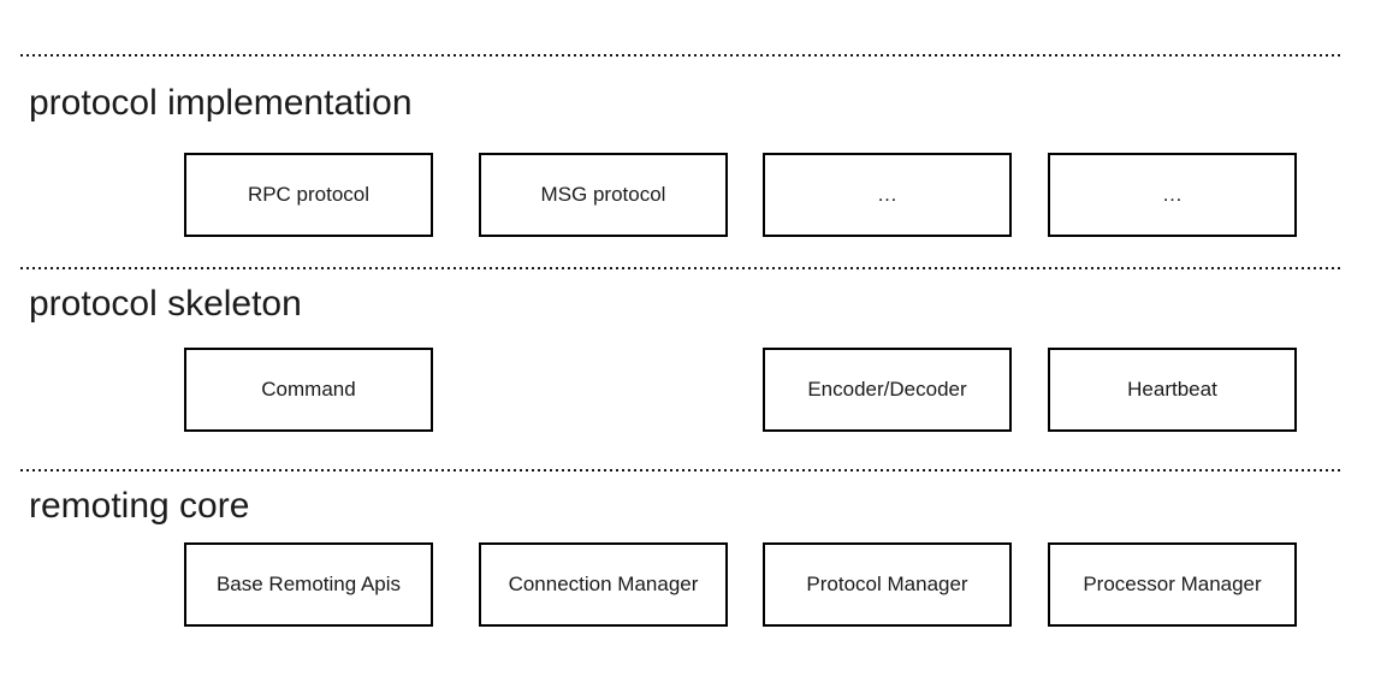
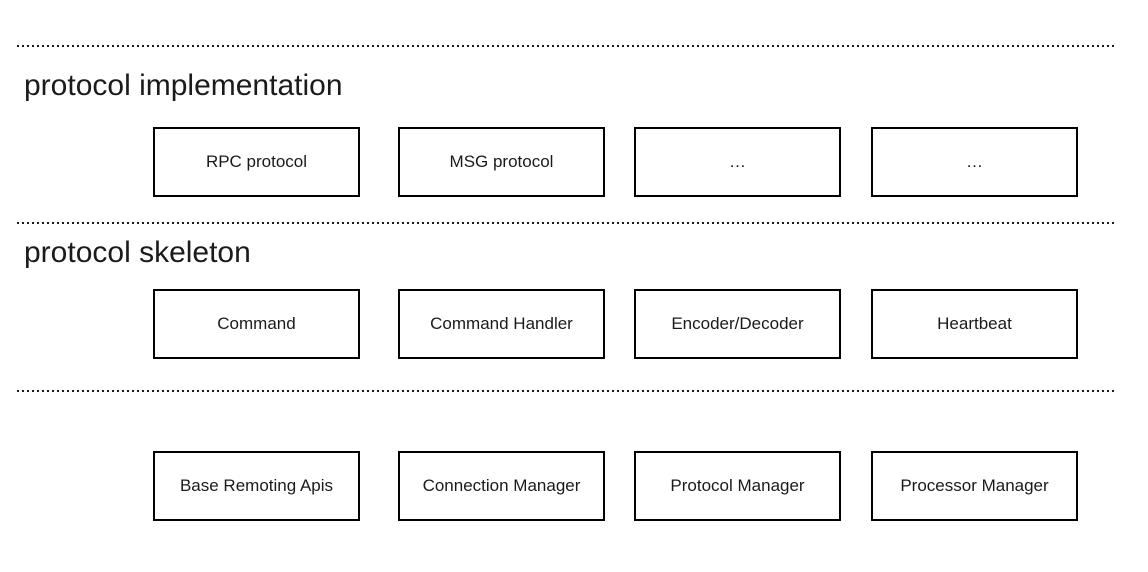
  protocol implementation
  RPC protocol
  MSG protocol
  …
  …
  protocol skeleton
  Command
+ Command Handler
  Encoder/Decoder
  Heartbeat
- remoting core
  Base Remoting Apis
  Connection Manager
  Protocol Manager
  Processor Manager
